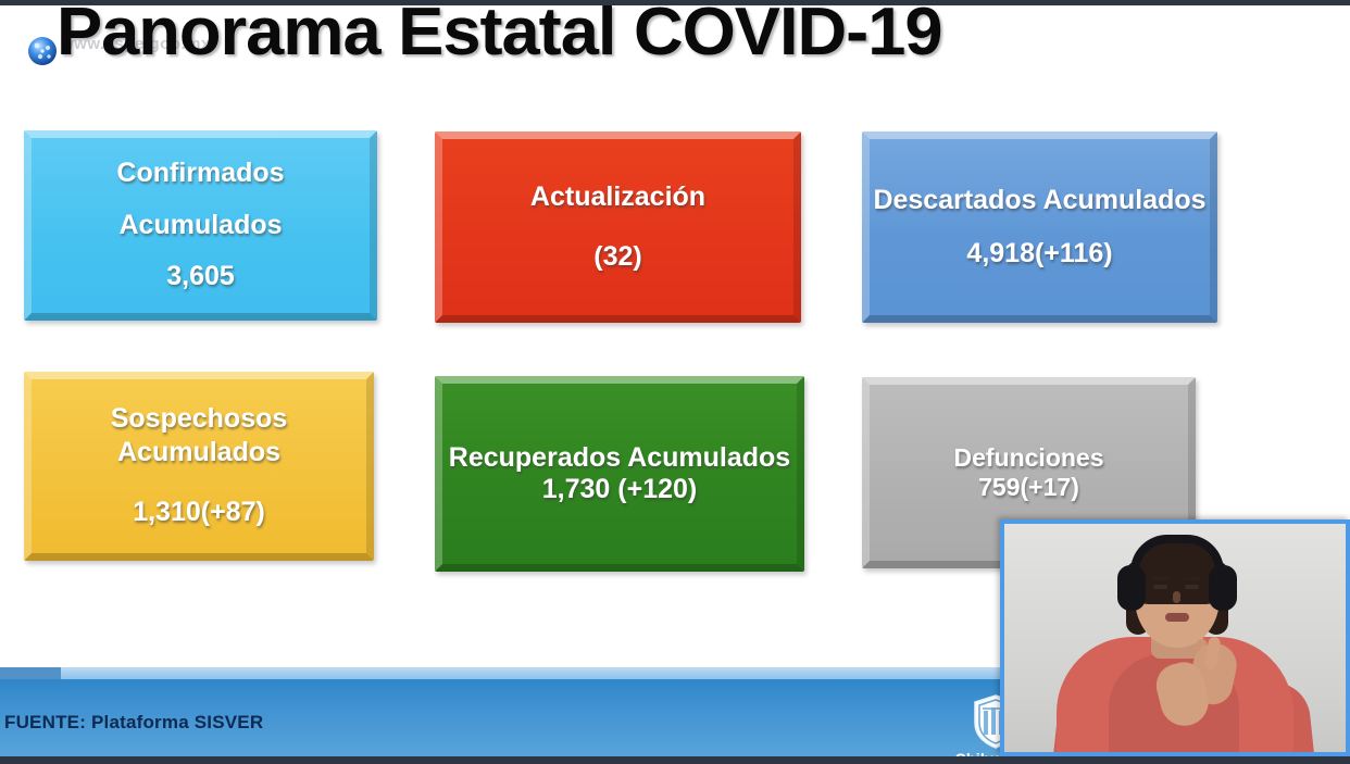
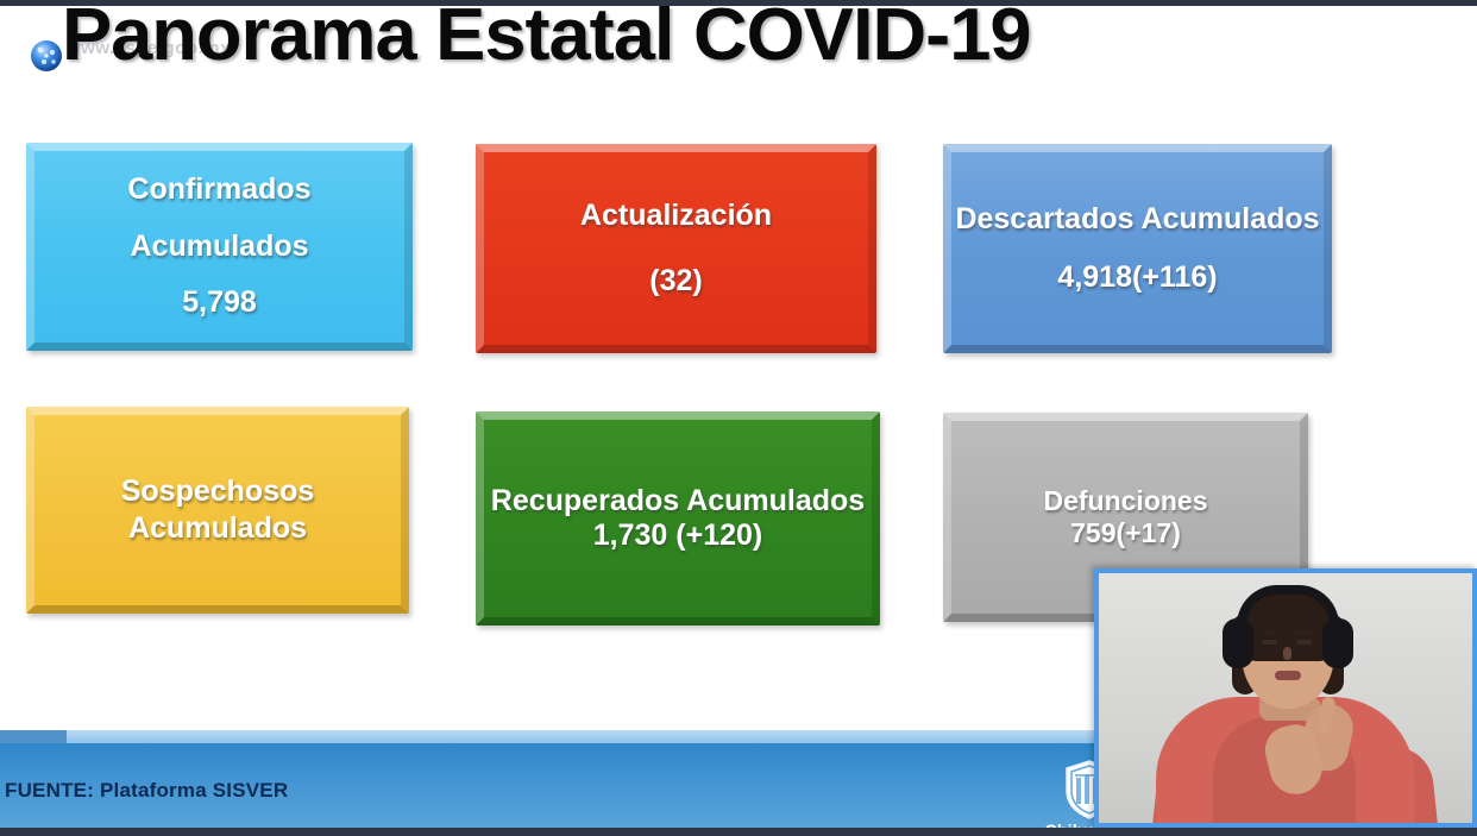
  www.sspe.gob.mx
  Panorama Estatal COVID-19
  Confirmados
  Acumulados
- 3,605
+ 5,798
  Actualización
  (32)
  Descartados Acumulados
  4,918(+116)
  Sospechosos
  Acumulados
- 1,310(+87)
  Recuperados Acumulados
  1,730 (+120)
  Defunciones
  759(+17)
  FUENTE: Plataforma SISVER
